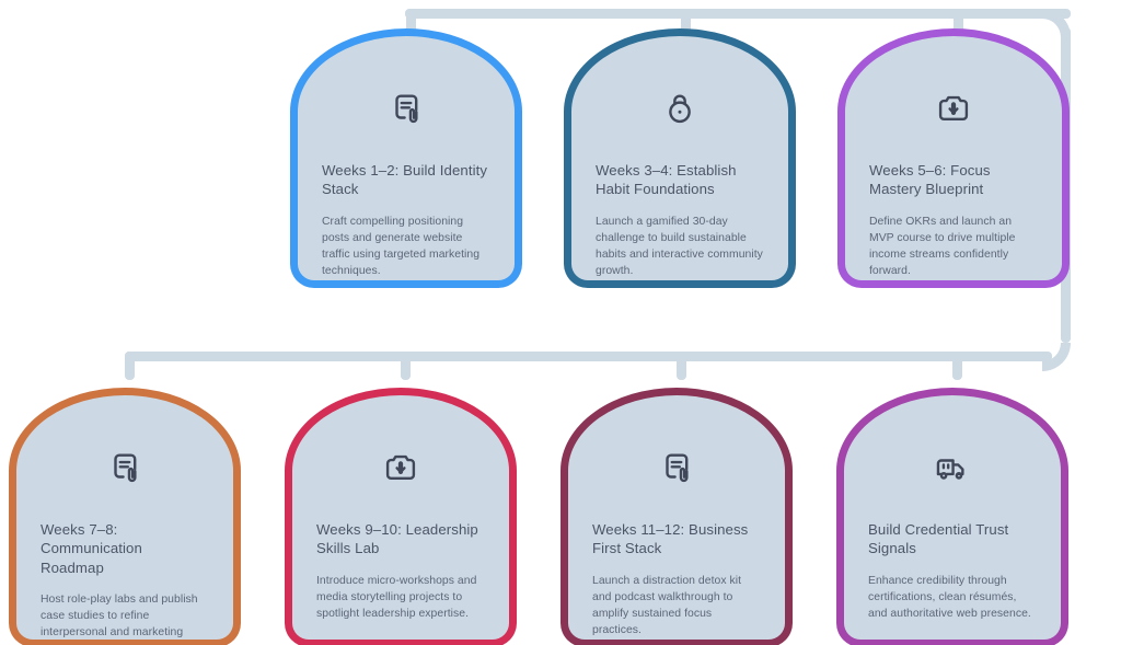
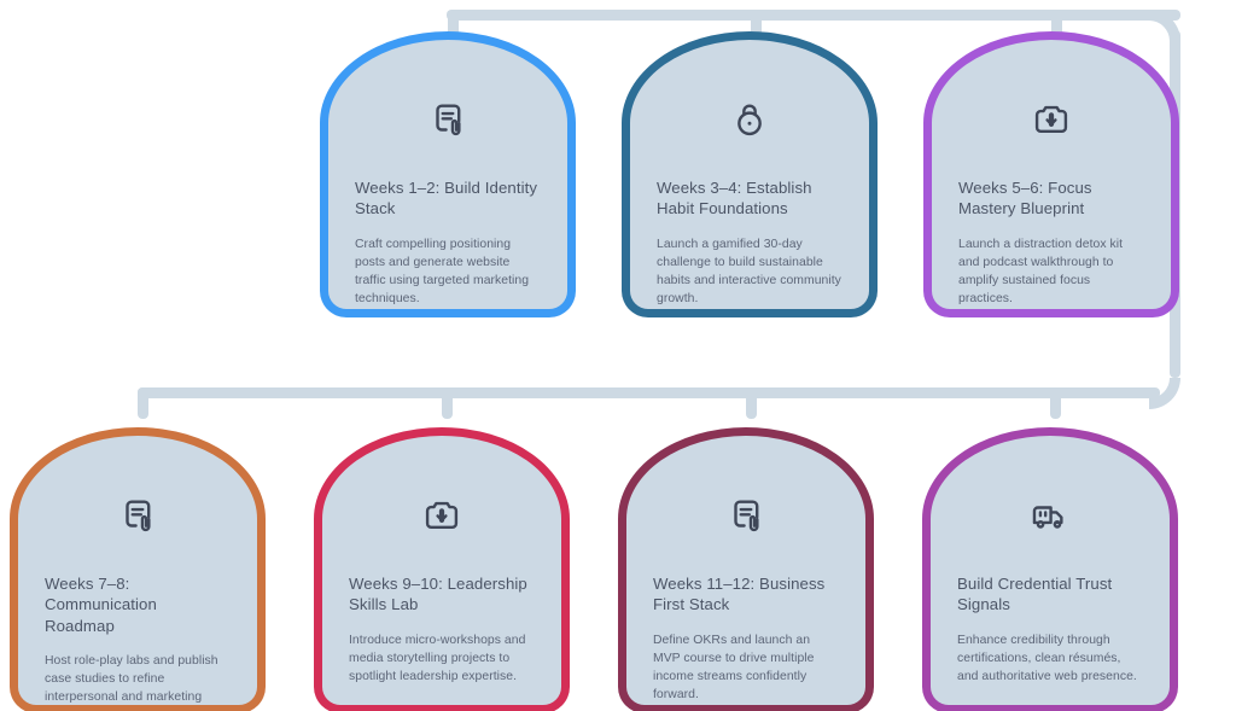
  Weeks 1–2: Build Identity Stack
  Craft compelling positioning posts and generate website traffic using targeted marketing techniques.
  Weeks 3–4: Establish Habit Foundations
  Launch a gamified 30-day challenge to build sustainable habits and interactive community growth.
  Weeks 5–6: Focus Mastery Blueprint
- Define OKRs and launch an MVP course to drive multiple income streams confidently forward.
+ Launch a distraction detox kit and podcast walkthrough to amplify sustained focus practices.
  Weeks 7–8: Communication Roadmap
  Host role-play labs and publish case studies to refine interpersonal and marketing
  Weeks 9–10: Leadership Skills Lab
  Introduce micro-workshops and media storytelling projects to spotlight leadership expertise.
  Weeks 11–12: Business First Stack
- Launch a distraction detox kit and podcast walkthrough to amplify sustained focus practices.
+ Define OKRs and launch an MVP course to drive multiple income streams confidently forward.
  Build Credential Trust Signals
  Enhance credibility through certifications, clean résumés, and authoritative web presence.
